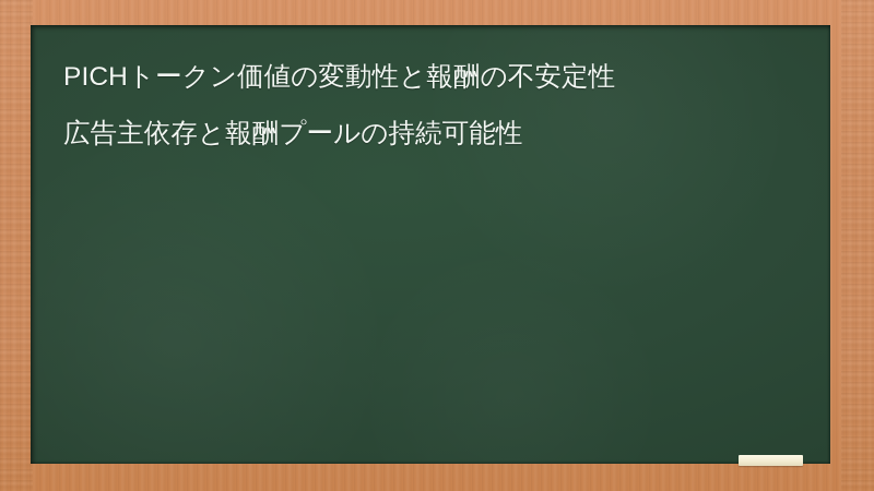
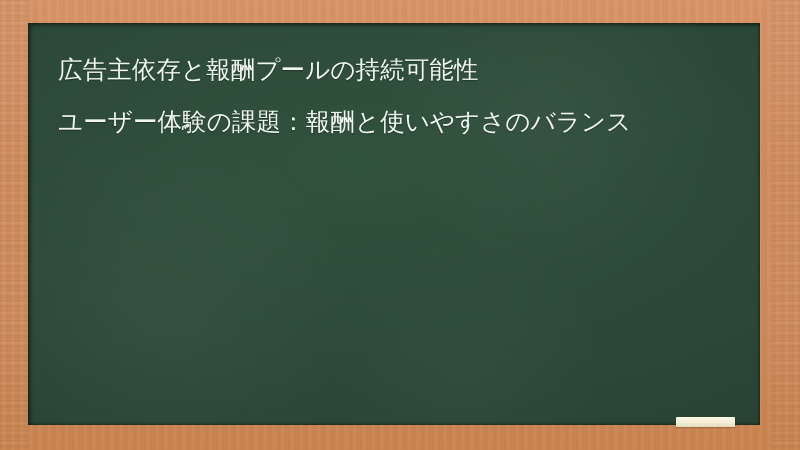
- PICHトークン価値の変動性と報酬の不安定性
  広告主依存と報酬プールの持続可能性
+ ユーザー体験の課題：報酬と使いやすさのバランス
